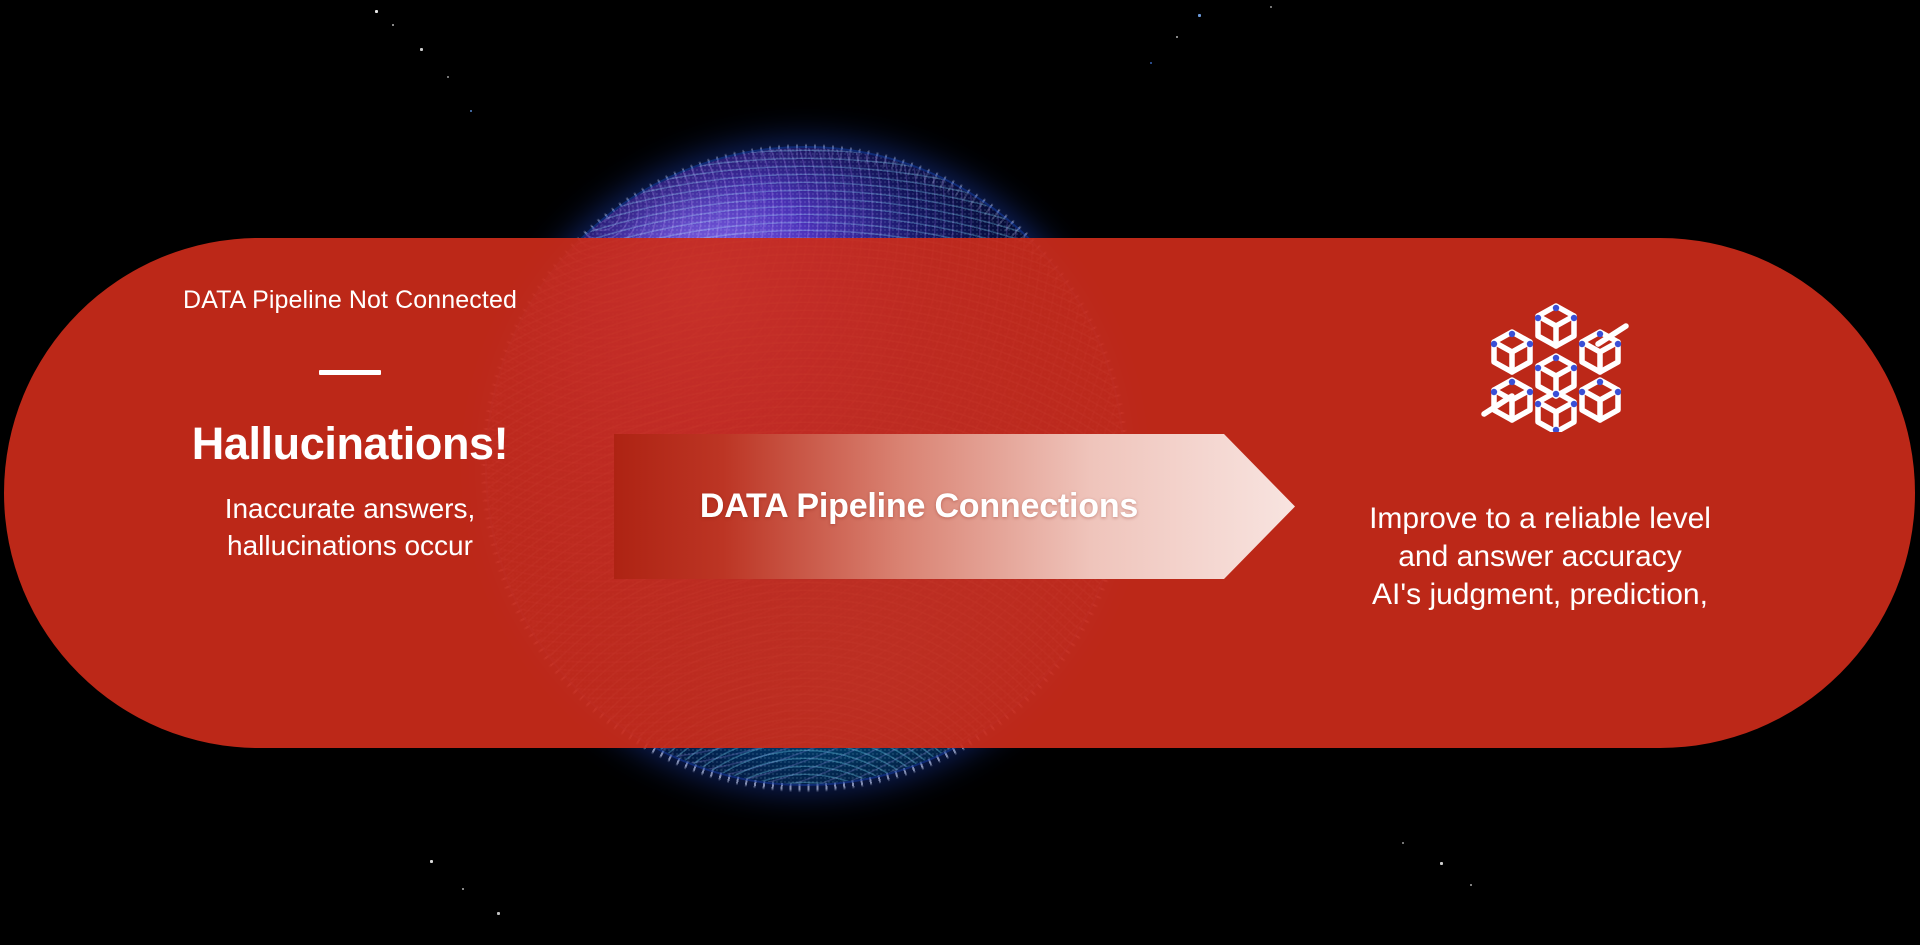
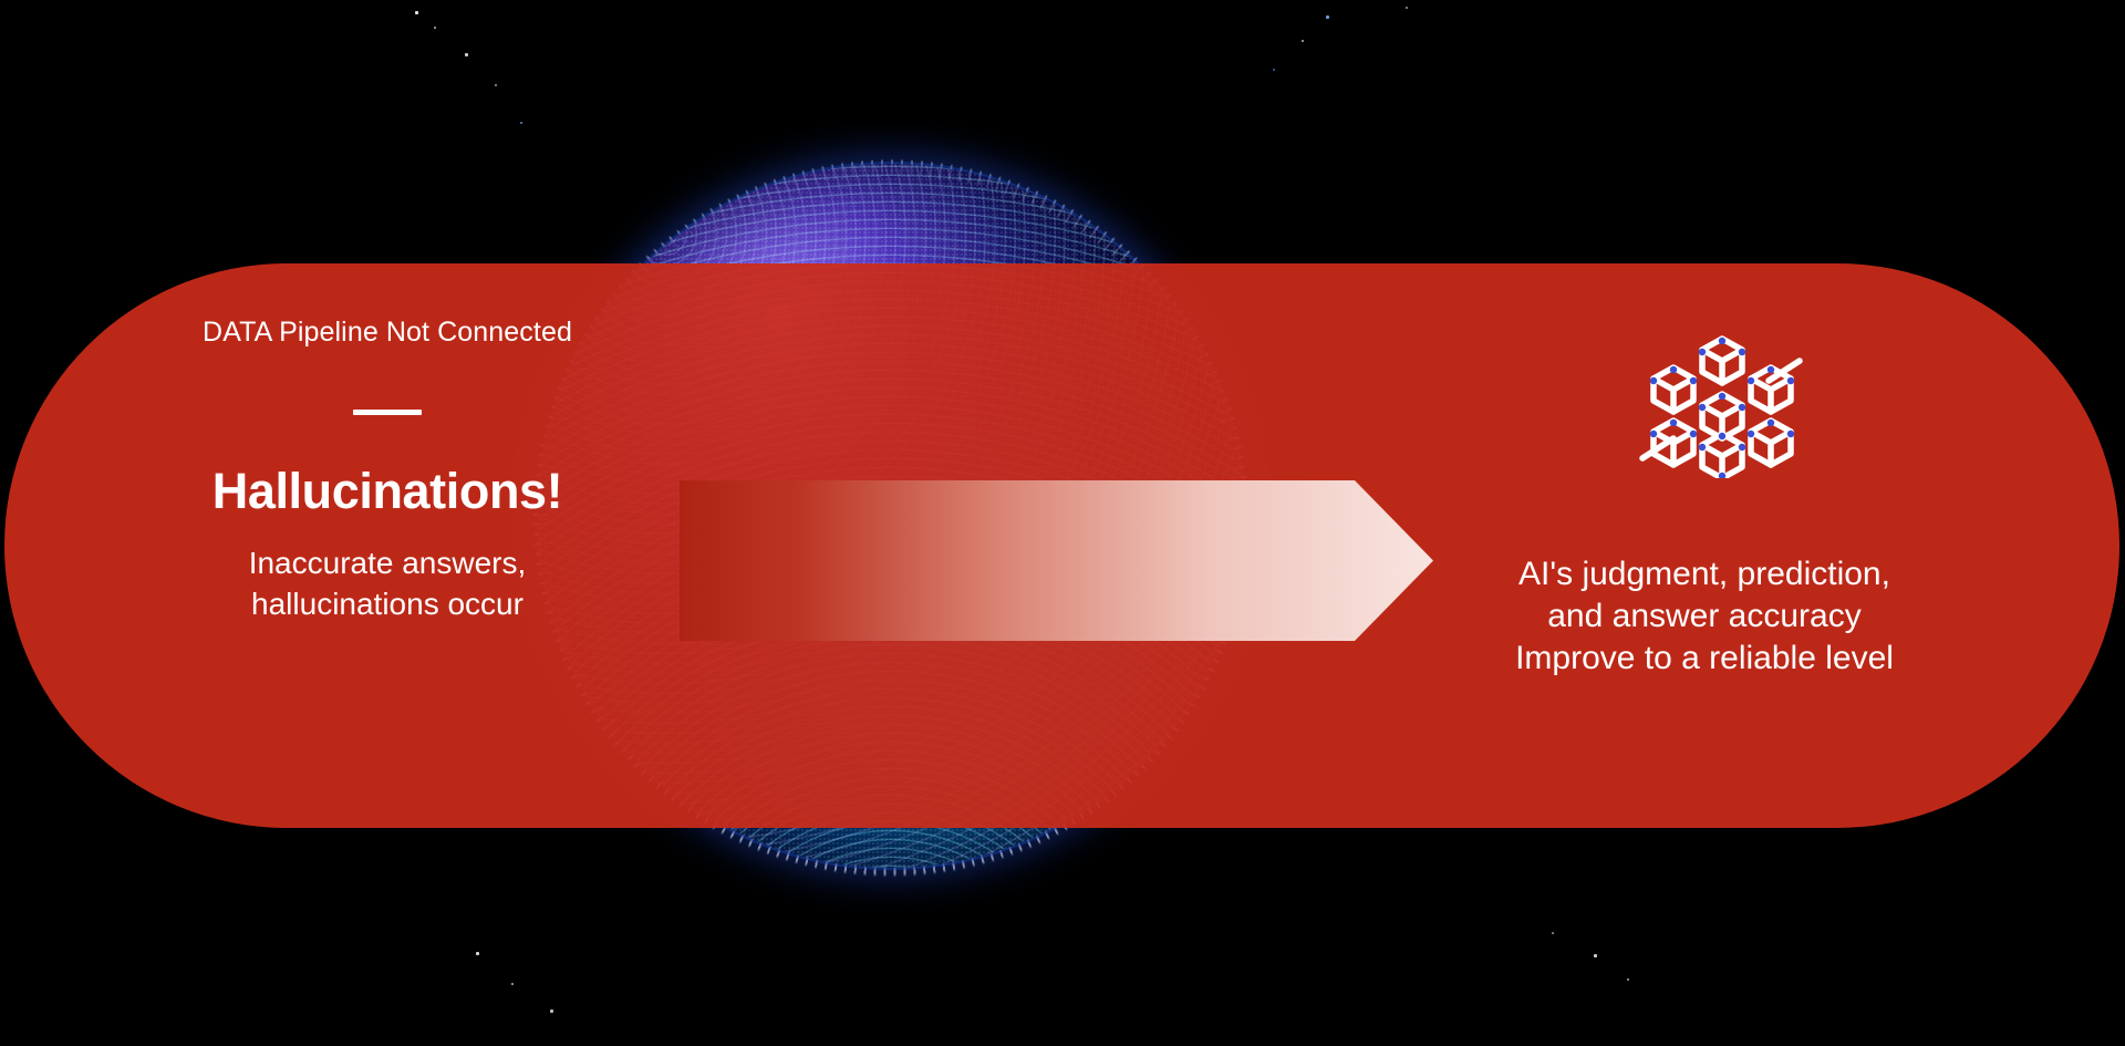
  DATA Pipeline Not Connected
  Hallucinations!
  Inaccurate answers,
  hallucinations occur
- DATA Pipeline Connections
- Improve to a reliable level
+ AI's judgment, prediction,
  and answer accuracy
- AI's judgment, prediction,
+ Improve to a reliable level
